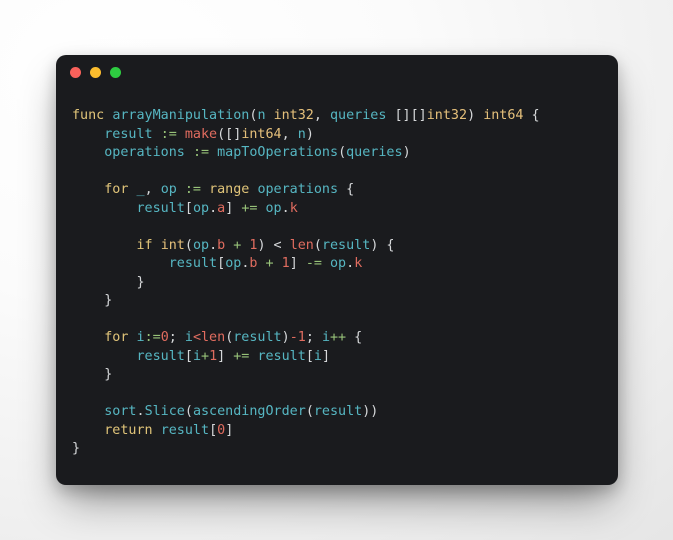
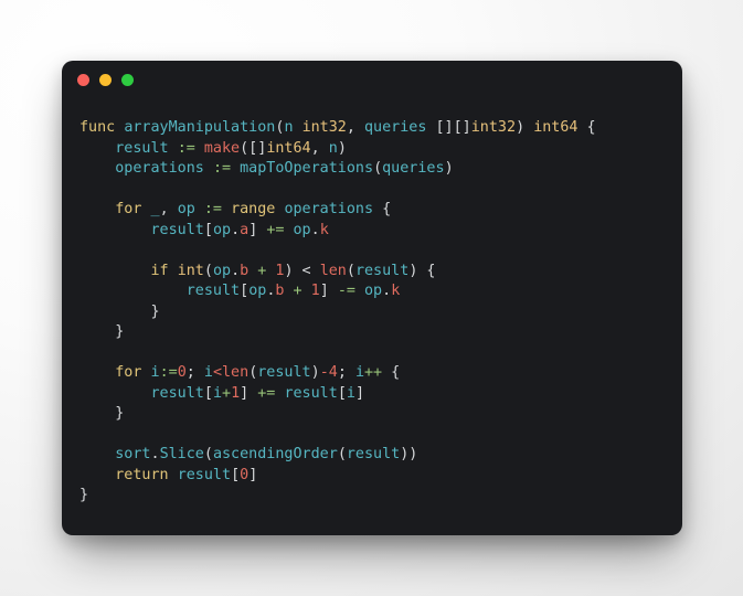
- func arrayManipulation(n int32, queries [][]int32) int64 { result := make([]int64, n) operations := mapToOperations(queries) for _, op := range operations { result[op.a] += op.k if int(op.b + 1) < len(result) { result[op.b + 1] -= op.k } } for i:=0; i<len(result)-1; i++ { result[i+1] += result[i] } sort.Slice(ascendingOrder(result)) return result[0] }
+ func arrayManipulation(n int32, queries [][]int32) int64 { result := make([]int64, n) operations := mapToOperations(queries) for _, op := range operations { result[op.a] += op.k if int(op.b + 1) < len(result) { result[op.b + 1] -= op.k } } for i:=0; i<len(result)-4; i++ { result[i+1] += result[i] } sort.Slice(ascendingOrder(result)) return result[0] }
